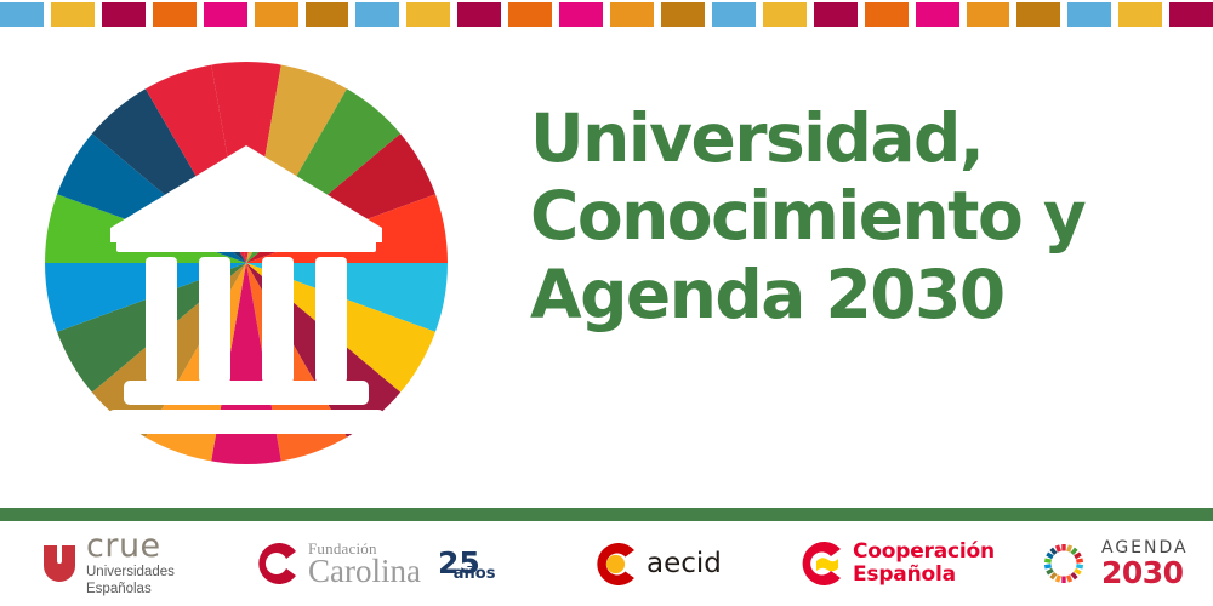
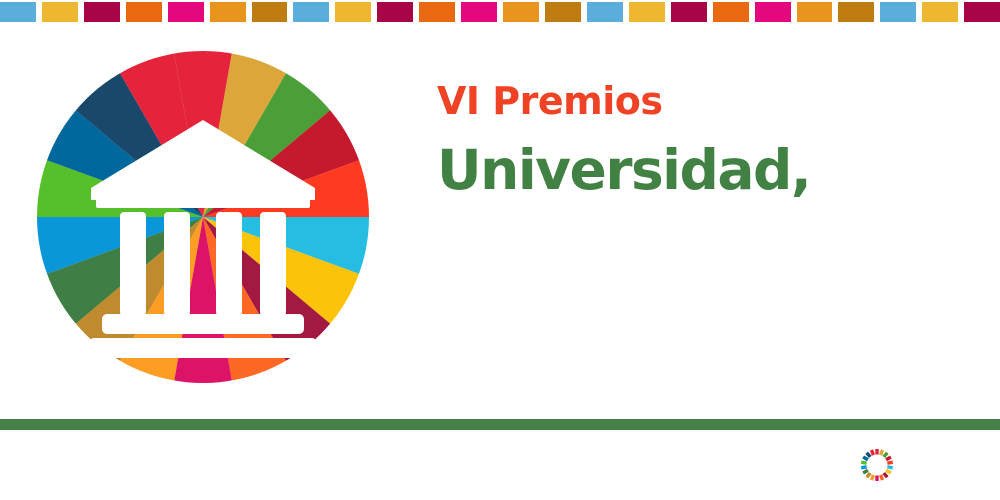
+ VI Premios
  Universidad,
- Conocimiento y
- Agenda 2030
- crue
- Universidades
- Españolas
- Fundación
- Carolina
- 25
- años
- aecid
- Cooperación
- Española
- AGENDA
- 2030
